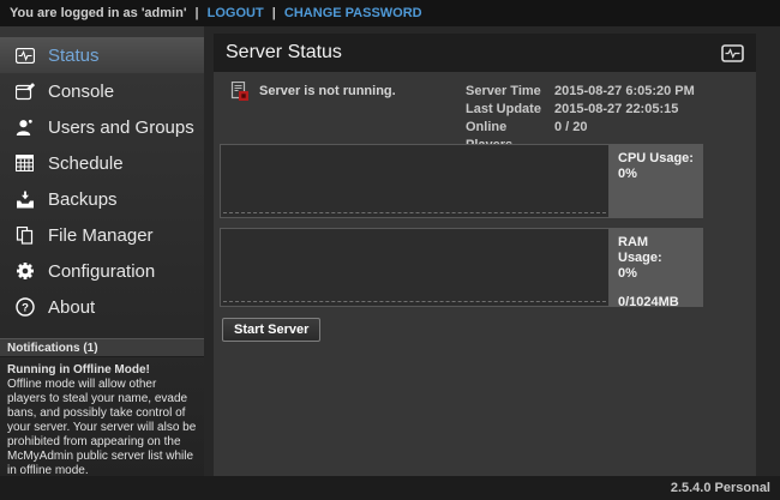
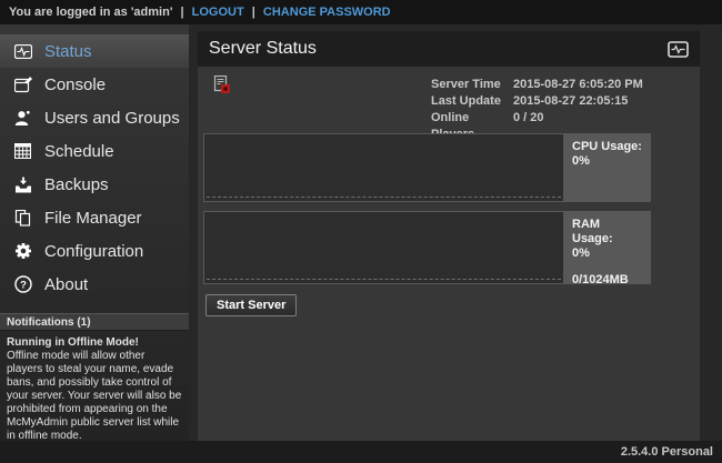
  You are logged in as 'admin' | LOGOUT | CHANGE PASSWORD
  Status
  Console
  Users and Groups
  Schedule
  Backups
  File Manager
  Configuration
  ?
  About
  Notifications (1)
  Running in Offline Mode!
  Offline mode will allow other players to steal your name, evade bans, and possibly take control of your server. Your server will also be prohibited from appearing on the McMyAdmin public server list while in offline mode.
  Server Status
- Server is not running.
  Server Time
  2015-08-27 6:05:20 PM
  Last Update
  2015-08-27 22:05:15
  0 / 20
  CPU Usage:
  0%
  RAM Usage:
  0%
  0/1024MB
  Start Server
  2.5.4.0 Personal
